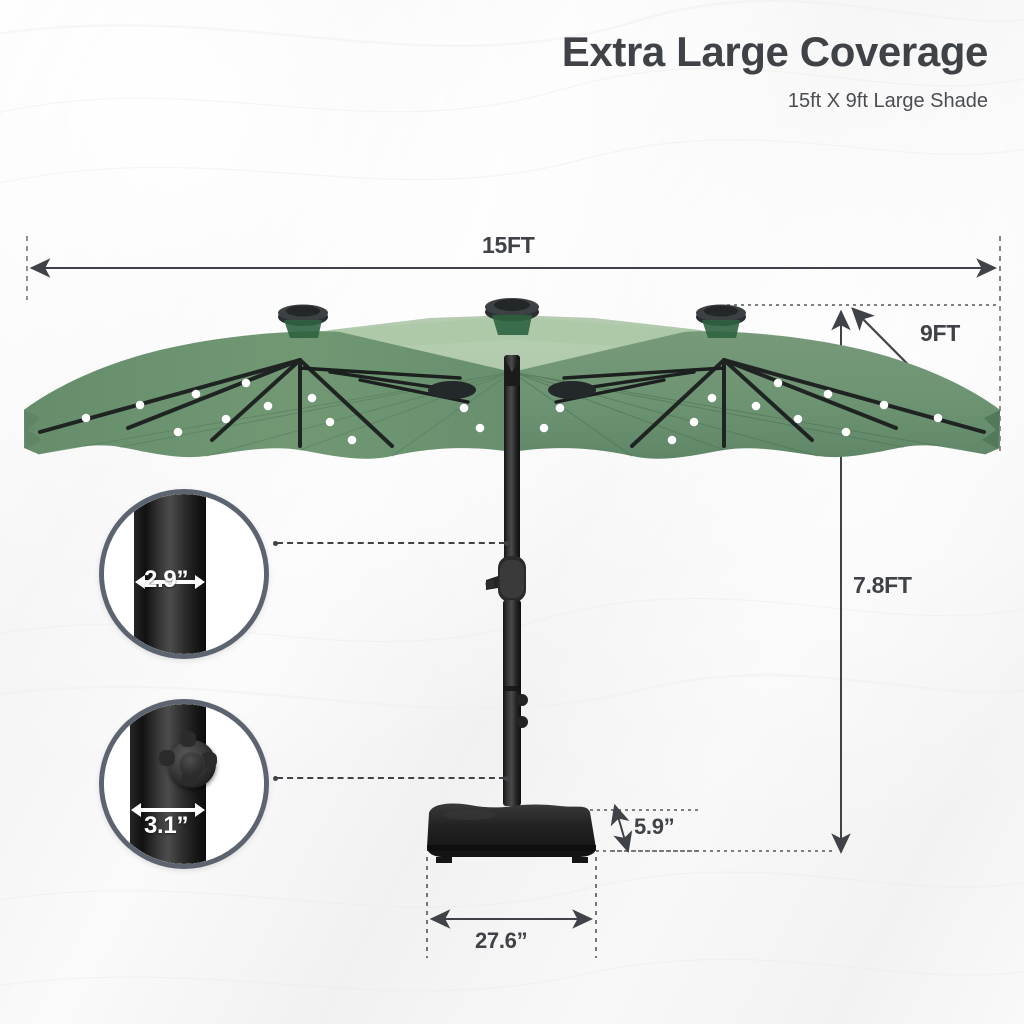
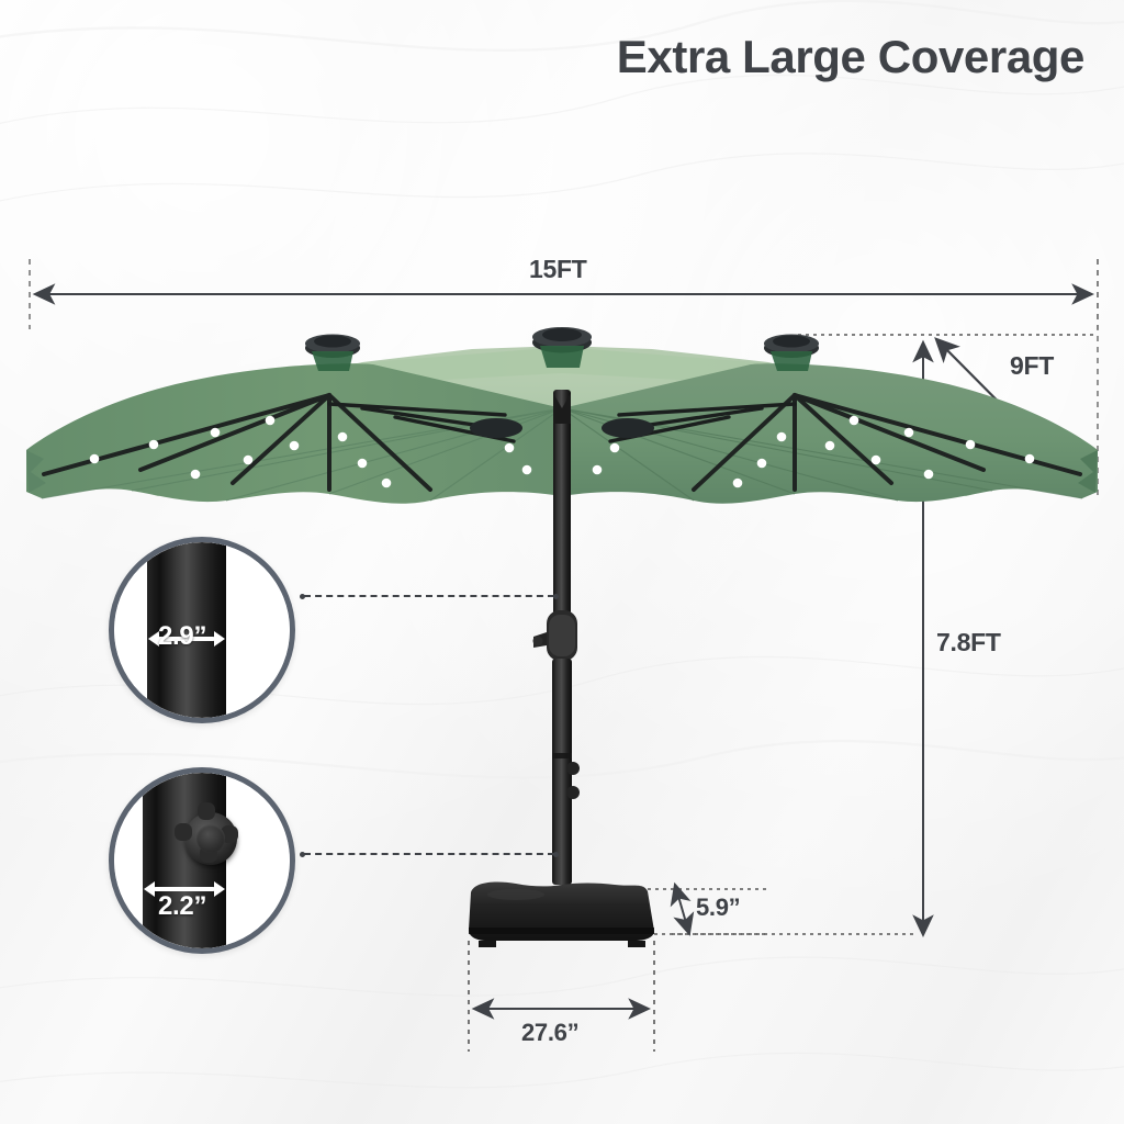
  Extra Large Coverage
- 15ft X 9ft Large Shade
  15FT
  9FT
  7.8FT
  5.9”
  27.6”
  2.9”
- 3.1”
+ 2.2”
